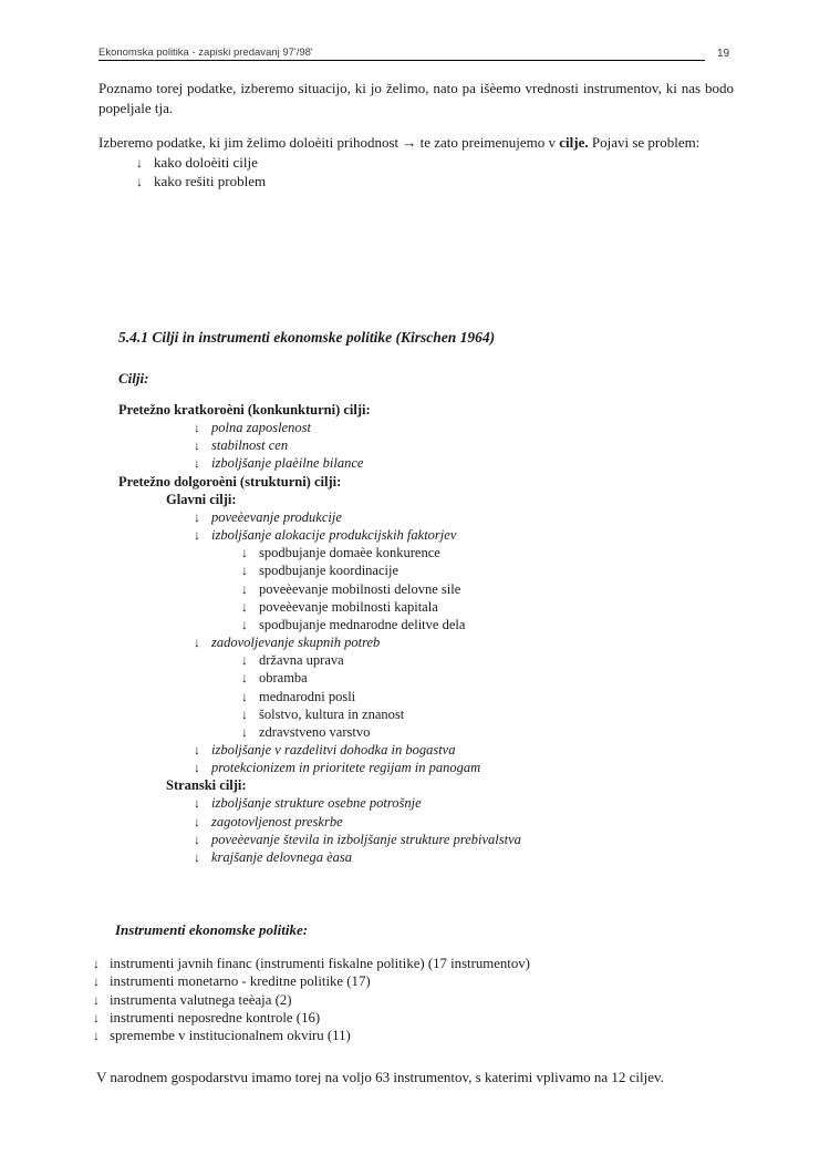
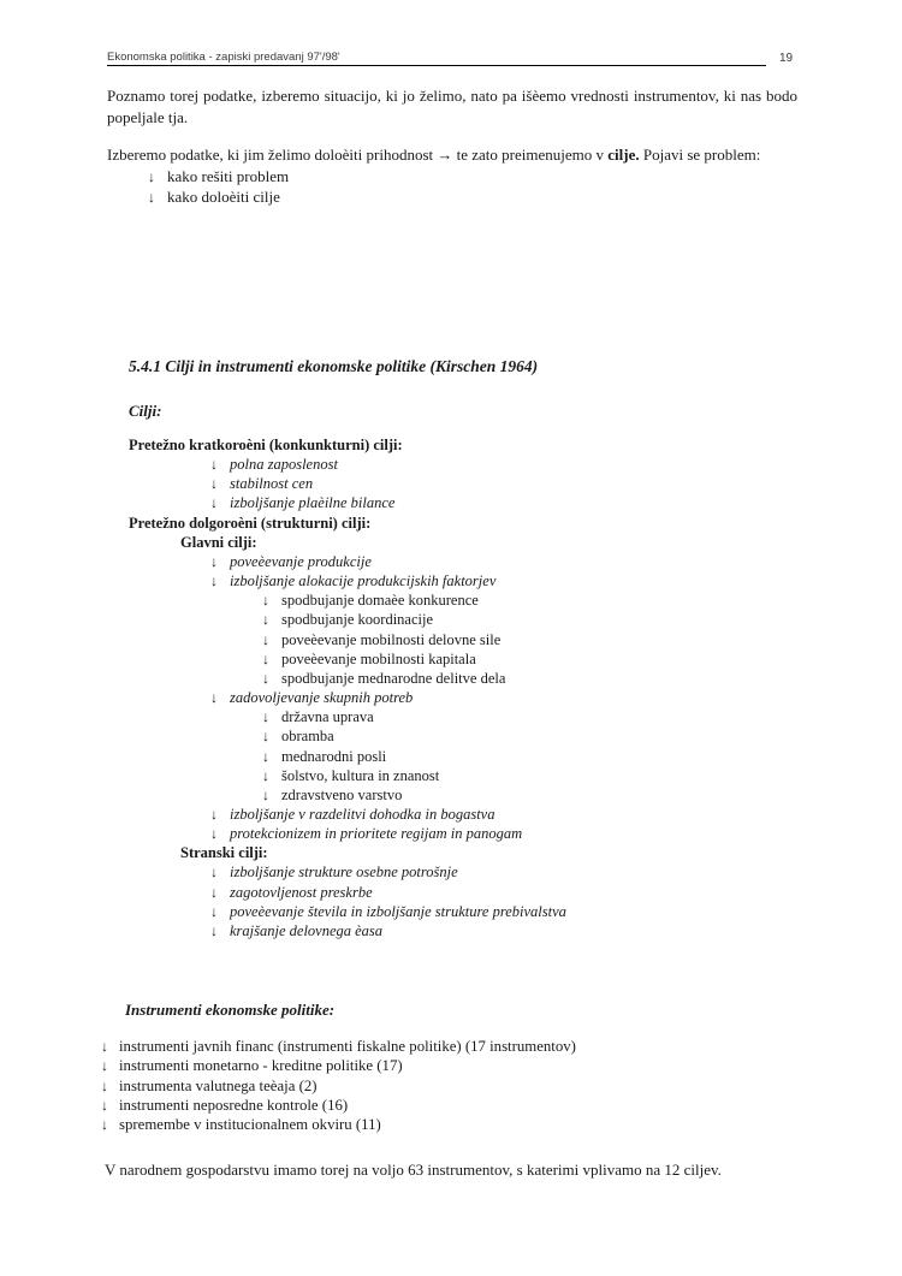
  Ekonomska politika - zapiski predavanj 97'/98'
  19
  Poznamo torej podatke, izberemo situacijo, ki jo želimo, nato pa išèemo vrednosti instrumentov, ki nas bodo popeljale tja.
  Izberemo podatke, ki jim želimo doloèiti prihodnost → te zato preimenujemo v cilje. Pojavi se problem:
  ↓
- kako doloèiti cilje
+ kako rešiti problem
  ↓
- kako rešiti problem
+ kako doloèiti cilje
  5.4.1 Cilji in instrumenti ekonomske politike (Kirschen 1964)
  Cilji:
  Pretežno kratkoroèni (konkunkturni) cilji:
  ↓
  polna zaposlenost
  ↓
  stabilnost cen
  ↓
  izboljšanje plaèilne bilance
  Pretežno dolgoroèni (strukturni) cilji:
  Glavni cilji:
  ↓
  poveèevanje produkcije
  ↓
  izboljšanje alokacije produkcijskih faktorjev
  ↓
  spodbujanje domaèe konkurence
  ↓
  spodbujanje koordinacije
  ↓
  poveèevanje mobilnosti delovne sile
  ↓
  poveèevanje mobilnosti kapitala
  ↓
  spodbujanje mednarodne delitve dela
  ↓
  zadovoljevanje skupnih potreb
  ↓
  državna uprava
  ↓
  obramba
  ↓
  mednarodni posli
  ↓
  šolstvo, kultura in znanost
  ↓
  zdravstveno varstvo
  ↓
  izboljšanje v razdelitvi dohodka in bogastva
  ↓
  protekcionizem in prioritete regijam in panogam
  Stranski cilji:
  ↓
  izboljšanje strukture osebne potrošnje
  ↓
  zagotovljenost preskrbe
  ↓
  poveèevanje števila in izboljšanje strukture prebivalstva
  ↓
  krajšanje delovnega èasa
  Instrumenti ekonomske politike:
  ↓
  instrumenti javnih financ (instrumenti fiskalne politike) (17 instrumentov)
  ↓
  instrumenti monetarno - kreditne politike (17)
  ↓
  instrumenta valutnega teèaja (2)
  ↓
  instrumenti neposredne kontrole (16)
  ↓
  spremembe v institucionalnem okviru (11)
  V narodnem gospodarstvu imamo torej na voljo 63 instrumentov, s katerimi vplivamo na 12 ciljev.
